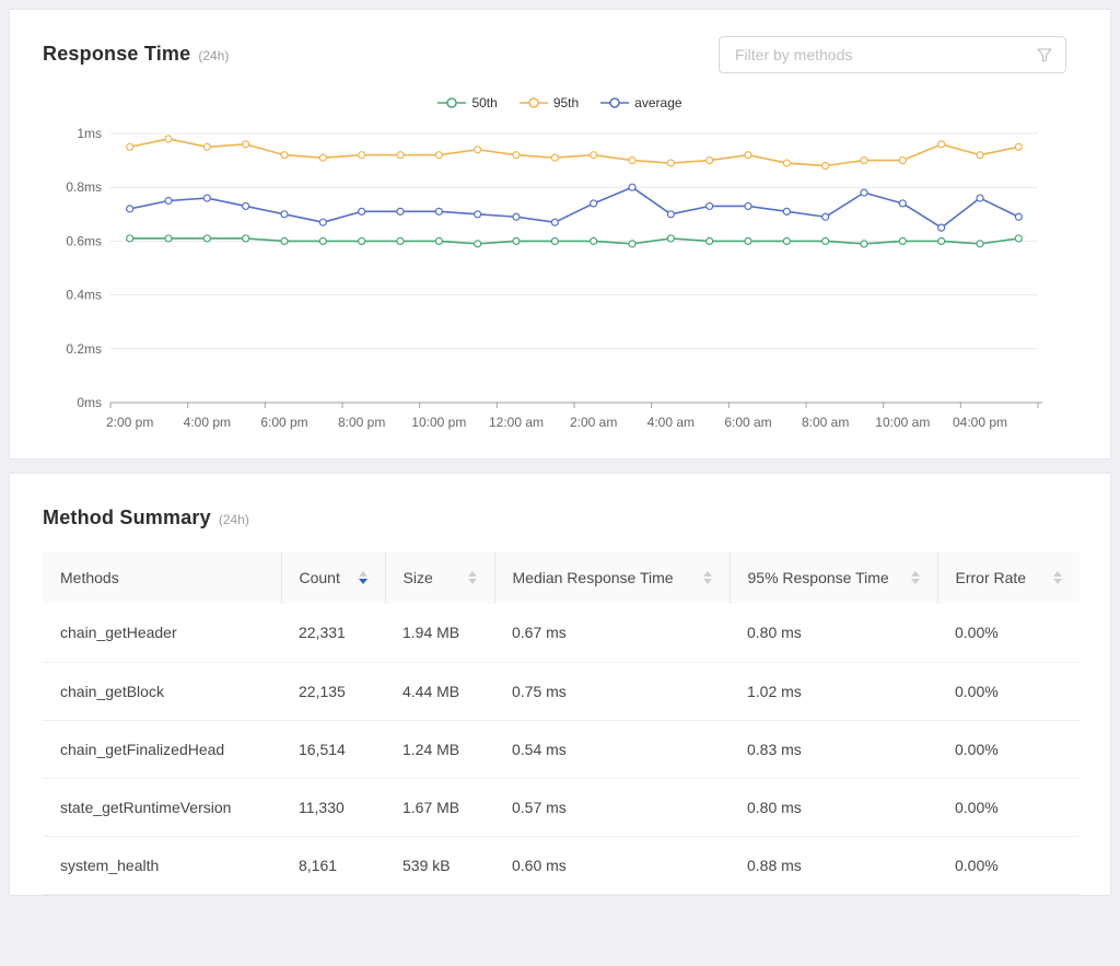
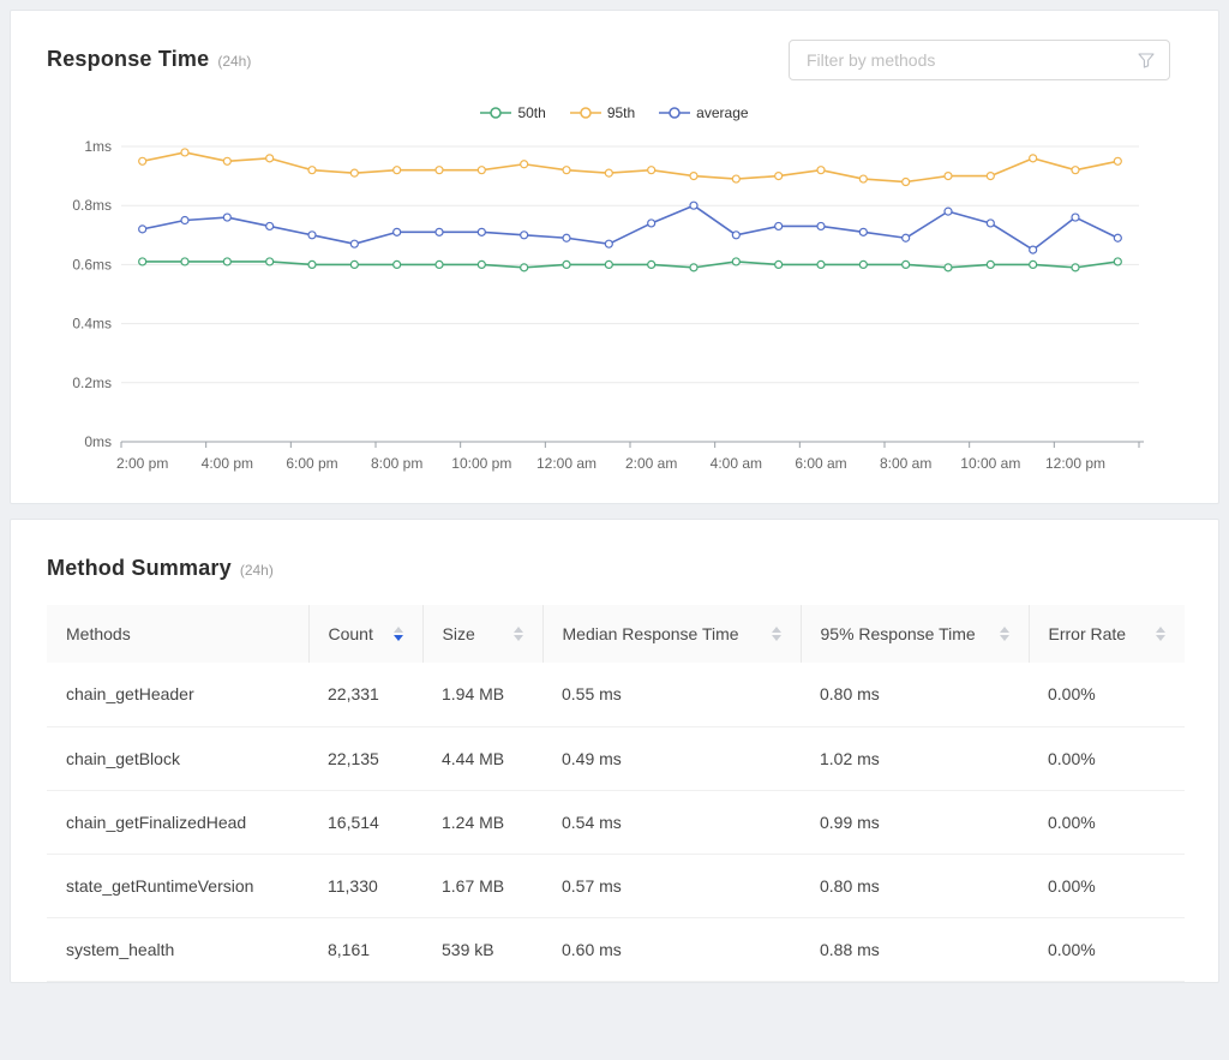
  Response Time
  (24h)
  Filter by methods
  50th
  95th
  average
  0ms
  0.2ms
  0.4ms
  0.6ms
  0.8ms
  1ms
  2:00 pm
  4:00 pm
  6:00 pm
  8:00 pm
  10:00 pm
  12:00 am
  2:00 am
  4:00 am
  6:00 am
  8:00 am
  10:00 am
- 04:00 pm
+ 12:00 pm
  Method Summary
  (24h)
  Methods	Count	Size	Median Response Time	95% Response Time	Error Rate
- chain_getHeader	22,331	1.94 MB	0.67 ms	0.80 ms	0.00%
+ chain_getHeader	22,331	1.94 MB	0.55 ms	0.80 ms	0.00%
- chain_getBlock	22,135	4.44 MB	0.75 ms	1.02 ms	0.00%
+ chain_getBlock	22,135	4.44 MB	0.49 ms	1.02 ms	0.00%
- chain_getFinalizedHead	16,514	1.24 MB	0.54 ms	0.83 ms	0.00%
+ chain_getFinalizedHead	16,514	1.24 MB	0.54 ms	0.99 ms	0.00%
  state_getRuntimeVersion	11,330	1.67 MB	0.57 ms	0.80 ms	0.00%
  system_health	8,161	539 kB	0.60 ms	0.88 ms	0.00%
